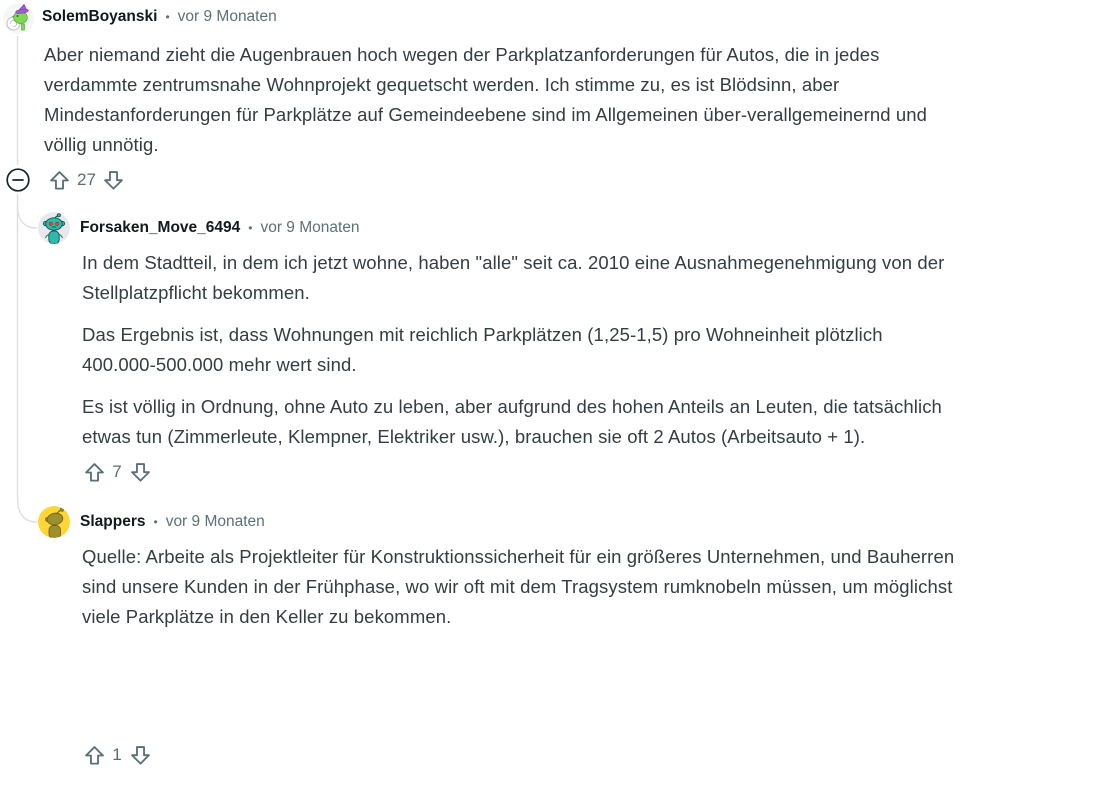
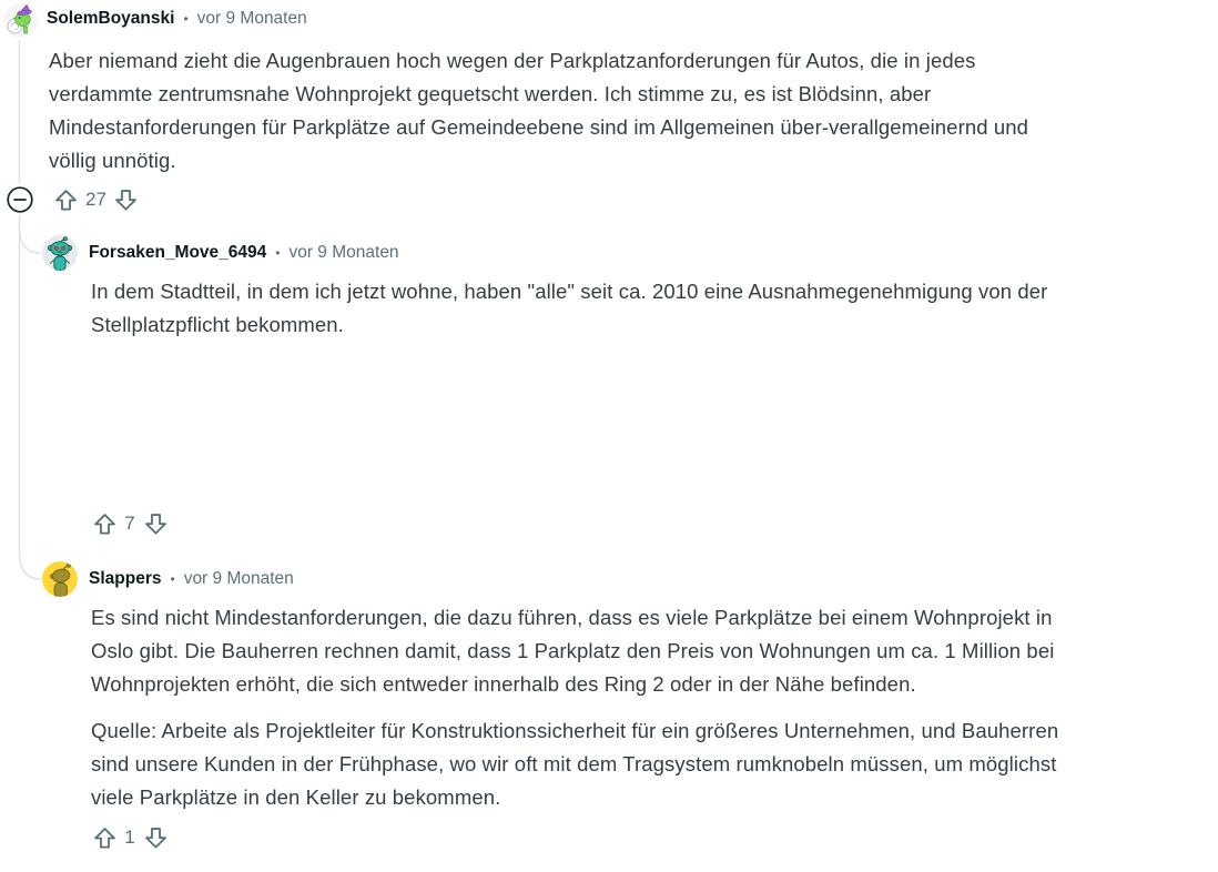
  SolemBoyanski
  •
  vor 9 Monaten
  Aber niemand zieht die Augenbrauen hoch wegen der Parkplatzanforderungen für Autos, die in jedes
  verdammte zentrumsnahe Wohnprojekt gequetscht werden. Ich stimme zu, es ist Blödsinn, aber
  Mindestanforderungen für Parkplätze auf Gemeindeebene sind im Allgemeinen über-verallgemeinernd und
  völlig unnötig.
  27
  Forsaken_Move_6494
  •
  vor 9 Monaten
  In dem Stadtteil, in dem ich jetzt wohne, haben "alle" seit ca. 2010 eine Ausnahmegenehmigung von der
  Stellplatzpflicht bekommen.
- Das Ergebnis ist, dass Wohnungen mit reichlich Parkplätzen (1,25-1,5) pro Wohneinheit plötzlich
- 400.000-500.000 mehr wert sind.
- Es ist völlig in Ordnung, ohne Auto zu leben, aber aufgrund des hohen Anteils an Leuten, die tatsächlich
- etwas tun (Zimmerleute, Klempner, Elektriker usw.), brauchen sie oft 2 Autos (Arbeitsauto + 1).
  7
  Slappers
  •
  vor 9 Monaten
+ Es sind nicht Mindestanforderungen, die dazu führen, dass es viele Parkplätze bei einem Wohnprojekt in
+ Oslo gibt. Die Bauherren rechnen damit, dass 1 Parkplatz den Preis von Wohnungen um ca. 1 Million bei
+ Wohnprojekten erhöht, die sich entweder innerhalb des Ring 2 oder in der Nähe befinden.
  Quelle: Arbeite als Projektleiter für Konstruktionssicherheit für ein größeres Unternehmen, und Bauherren
  sind unsere Kunden in der Frühphase, wo wir oft mit dem Tragsystem rumknobeln müssen, um möglichst
  viele Parkplätze in den Keller zu bekommen.
  1
